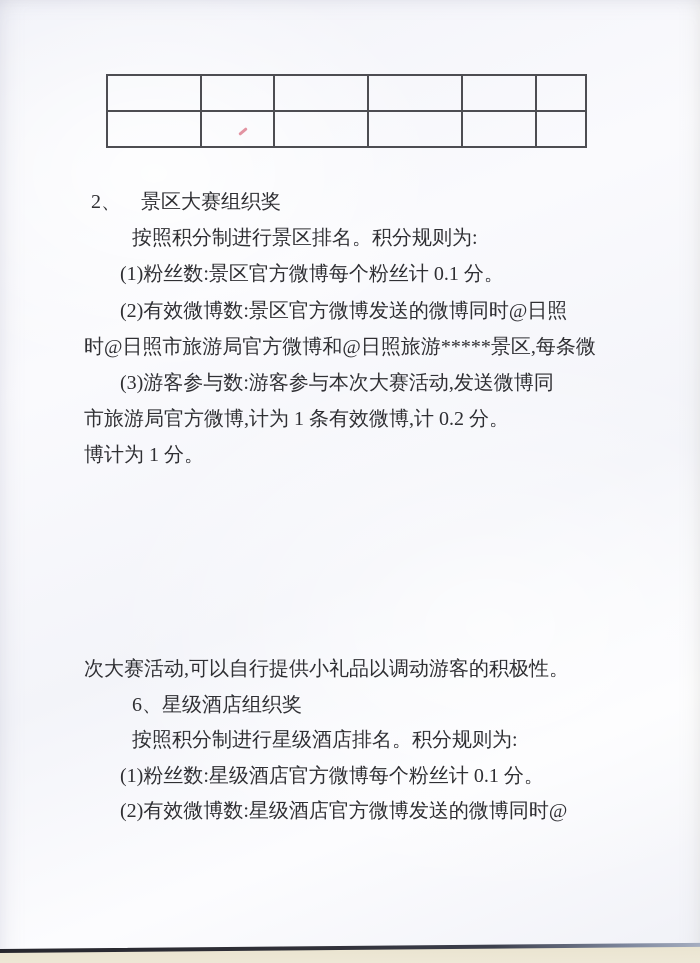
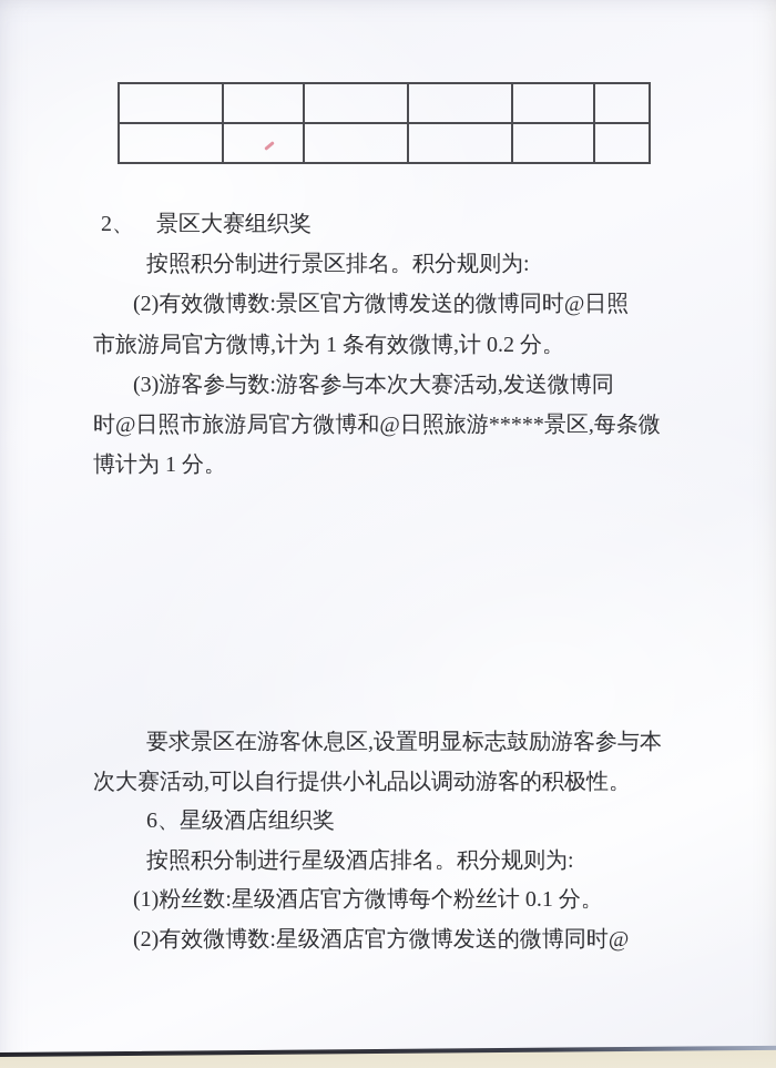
  2、 景区大赛组织奖
  按照积分制进行景区排名。积分规则为:
- (1)粉丝数:景区官方微博每个粉丝计 0.1 分。
  (2)有效微博数:景区官方微博发送的微博同时@日照
- 时@日照市旅游局官方微博和@日照旅游*****景区,每条微
+ 市旅游局官方微博,计为 1 条有效微博,计 0.2 分。
  (3)游客参与数:游客参与本次大赛活动,发送微博同
- 市旅游局官方微博,计为 1 条有效微博,计 0.2 分。
+ 时@日照市旅游局官方微博和@日照旅游*****景区,每条微
  博计为 1 分。
+ 要求景区在游客休息区,设置明显标志鼓励游客参与本
  次大赛活动,可以自行提供小礼品以调动游客的积极性。
  6、星级酒店组织奖
  按照积分制进行星级酒店排名。积分规则为:
  (1)粉丝数:星级酒店官方微博每个粉丝计 0.1 分。
  (2)有效微博数:星级酒店官方微博发送的微博同时@
